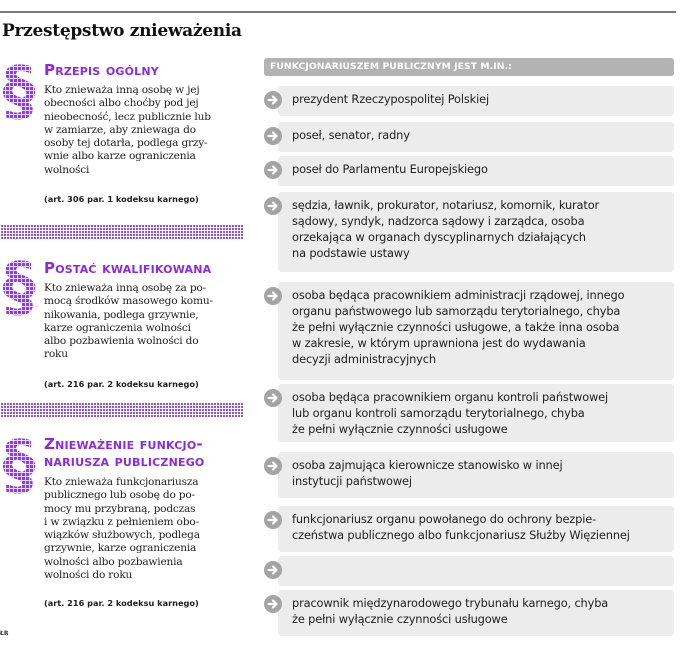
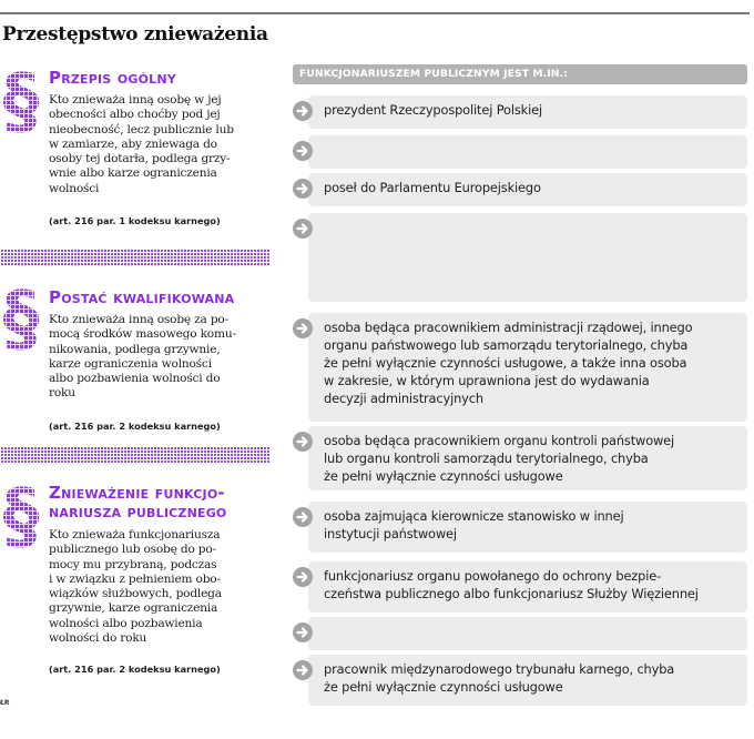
  Przestępstwo znieważenia
  §
  Przepis ogólny
  Kto znieważa inną osobę w jej
  obecności albo choćby pod jej
  nieobecność, lecz publicznie lub
  w zamiarze, aby zniewaga do
  osoby tej dotarła, podlega grzy-
  wnie albo karze ograniczenia
  wolności
- (art. 306 par. 1 kodeksu karnego)
+ (art. 216 par. 1 kodeksu karnego)
  §
  Postać kwalifikowana
  Kto znieważa inną osobę za po-
  mocą środków masowego komu-
  nikowania, podlega grzywnie,
  karze ograniczenia wolności
  albo pozbawienia wolności do
  roku
  (art. 216 par. 2 kodeksu karnego)
  §
  Znieważenie funkcjo-
  nariusza publicznego
  Kto znieważa funkcjonariusza
  publicznego lub osobę do po-
  mocy mu przybraną, podczas
  i w związku z pełnieniem obo-
  wiązków służbowych, podlega
  grzywnie, karze ograniczenia
  wolności albo pozbawienia
  wolności do roku
  (art. 216 par. 2 kodeksu karnego)
  FUNKCJONARIUSZEM PUBLICZNYM JEST M.IN.:
  prezydent Rzeczypospolitej Polskiej
- poseł, senator, radny
  poseł do Parlamentu Europejskiego
- sędzia, ławnik, prokurator, notariusz, komornik, kurator
- sądowy, syndyk, nadzorca sądowy i zarządca, osoba
- orzekająca w organach dyscyplinarnych działających
- na podstawie ustawy
  osoba będąca pracownikiem administracji rządowej, innego
  organu państwowego lub samorządu terytorialnego, chyba
  że pełni wyłącznie czynności usługowe, a także inna osoba
  w zakresie, w którym uprawniona jest do wydawania
  decyzji administracyjnych
  osoba będąca pracownikiem organu kontroli państwowej
  lub organu kontroli samorządu terytorialnego, chyba
  że pełni wyłącznie czynności usługowe
  osoba zajmująca kierownicze stanowisko w innej
  instytucji państwowej
  funkcjonariusz organu powołanego do ochrony bezpie-
  czeństwa publicznego albo funkcjonariusz Służby Więziennej
  pracownik międzynarodowego trybunału karnego, chyba
  że pełni wyłącznie czynności usługowe
